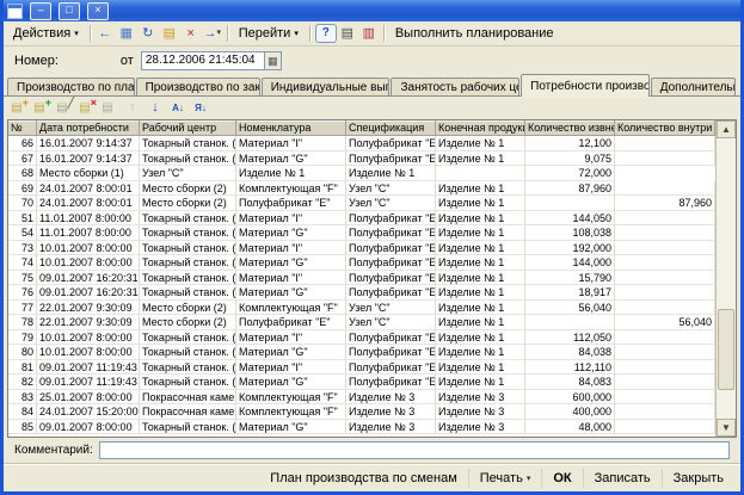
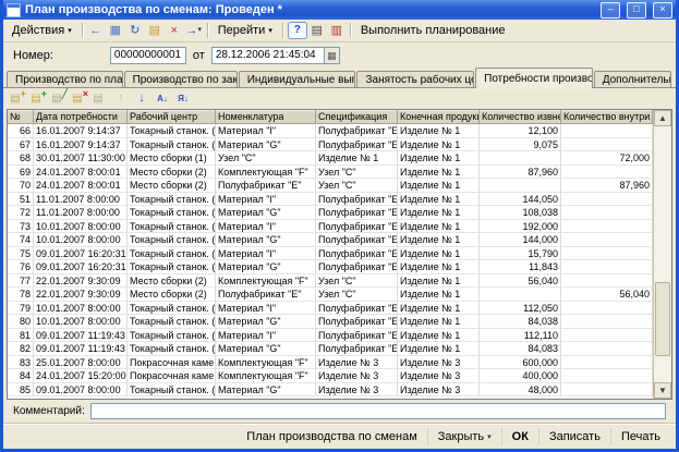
+ План производства по сменам: Проведен *
  –
  □
  ×
  Действия
  ←
  ▦
  ↻
  ▤
  ×
  →
  Перейти
  ?
  ▤
  ▥
  Выполнить планирование
  Номер:
+ 00000000001
  от
  28.12.2006 21:45:04
  ▦
  Производство по пла
  Производство по зак
  Индивидуальные вы
  Занятость рабочих ц
  Потребности произво
  Дополнитель
  ▤
  +
  ▤
  +
  ▤
  ╱
  ▤
  ×
  ▤
  ↑
  ↓
  А↓
  Я↓
  №
  Дата потребности
  Рабочий центр
  Номенклатура
  Спецификация
  Конечная продук
  Количество извн
  Количество внутри
  66
  16.01.2007 9:14:37
  Токарный станок. (
  Материал "I"
  Полуфабрикат "Е
  Изделие № 1
  12,100
  67
  16.01.2007 9:14:37
  Токарный станок. (
  Материал "G"
  Полуфабрикат "Е
  Изделие № 1
  9,075
  68
+ 30.01.2007 11:30:00
  Место сборки (1)
  Узел "С"
  Изделие № 1
  Изделие № 1
  72,000
  69
  24.01.2007 8:00:01
  Место сборки (2)
  Комплектующая "F"
  Узел "С"
  Изделие № 1
  87,960
  70
  24.01.2007 8:00:01
  Место сборки (2)
  Полуфабрикат "Е"
  Узел "С"
  Изделие № 1
  87,960
  51
  11.01.2007 8:00:00
  Токарный станок. (
  Материал "I"
  Полуфабрикат "Е
  Изделие № 1
  144,050
- 54
+ 72
  11.01.2007 8:00:00
  Токарный станок. (
  Материал "G"
  Полуфабрикат "Е
  Изделие № 1
  108,038
  73
  10.01.2007 8:00:00
  Токарный станок. (
  Материал "I"
  Полуфабрикат "Е
  Изделие № 1
  192,000
  74
  10.01.2007 8:00:00
  Токарный станок. (
  Материал "G"
  Полуфабрикат "Е
  Изделие № 1
  144,000
  75
  09.01.2007 16:20:31
  Токарный станок. (
  Материал "I"
  Полуфабрикат "Е
  Изделие № 1
  15,790
  76
  09.01.2007 16:20:31
  Токарный станок. (
  Материал "G"
  Полуфабрикат "Е
  Изделие № 1
- 18,917
+ 11,843
  77
  22.01.2007 9:30:09
  Место сборки (2)
  Комплектующая "F"
  Узел "С"
  Изделие № 1
  56,040
  78
  22.01.2007 9:30:09
  Место сборки (2)
  Полуфабрикат "Е"
  Узел "С"
  Изделие № 1
  56,040
  79
  10.01.2007 8:00:00
  Токарный станок. (
  Материал "I"
  Полуфабрикат "Е
  Изделие № 1
  112,050
  80
  10.01.2007 8:00:00
  Токарный станок. (
  Материал "G"
  Полуфабрикат "Е
  Изделие № 1
  84,038
  81
  09.01.2007 11:19:43
  Токарный станок. (
  Материал "I"
  Полуфабрикат "Е
  Изделие № 1
  112,110
  82
  09.01.2007 11:19:43
  Токарный станок. (
  Материал "G"
  Полуфабрикат "Е
  Изделие № 1
  84,083
  83
  25.01.2007 8:00:00
  Покрасочная каме.
  Комплектующая "F"
  Изделие № 3
  Изделие № 3
  600,000
  84
  24.01.2007 15:20:00
  Покрасочная каме.
  Комплектующая "F"
  Изделие № 3
  Изделие № 3
  400,000
  85
  09.01.2007 8:00:00
  Токарный станок. (
  Материал "G"
  Изделие № 3
  Изделие № 3
  48,000
  ▲
  ▼
  Комментарий:
  План производства по сменам
- Печать
+ Закрыть
  ОК
  Записать
- Закрыть
+ Печать
